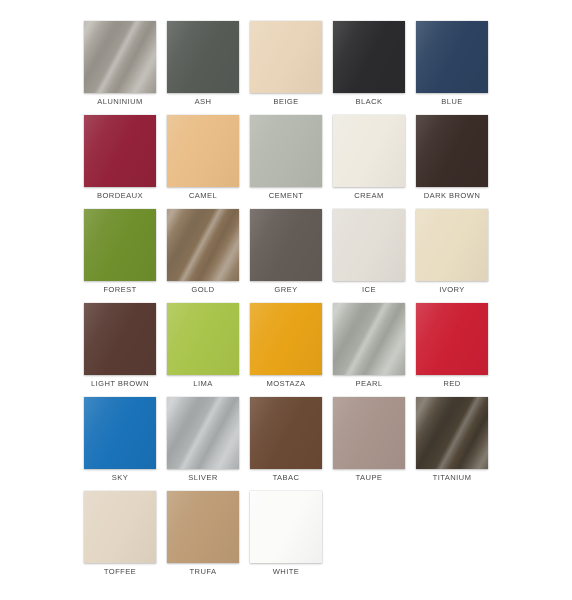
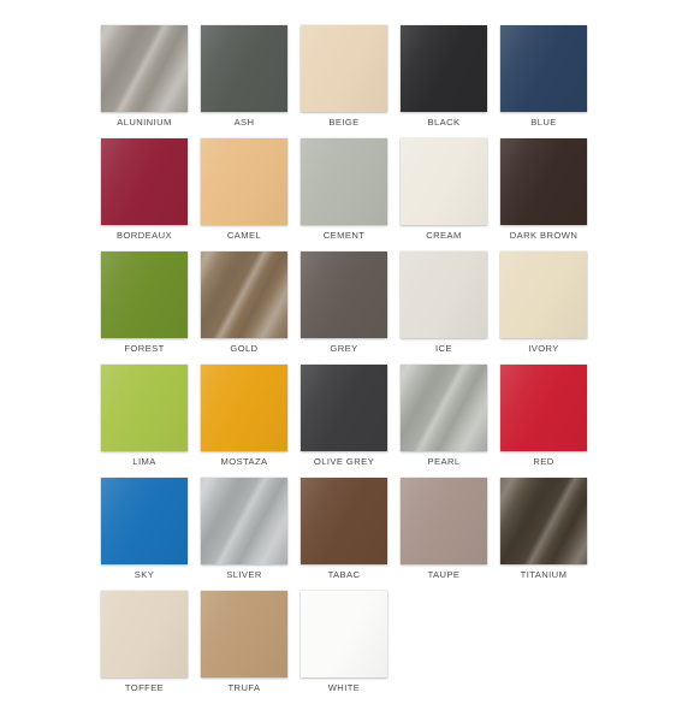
  ALUNINIUM
  ASH
  BEIGE
  BLACK
  BLUE
  BORDEAUX
  CAMEL
  CEMENT
  CREAM
  DARK BROWN
  FOREST
  GOLD
  GREY
  ICE
  IVORY
- LIGHT BROWN
  LIMA
  MOSTAZA
+ OLIVE GREY
  PEARL
  RED
  SKY
  SLIVER
  TABAC
  TAUPE
  TITANIUM
  TOFFEE
  TRUFA
  WHITE
